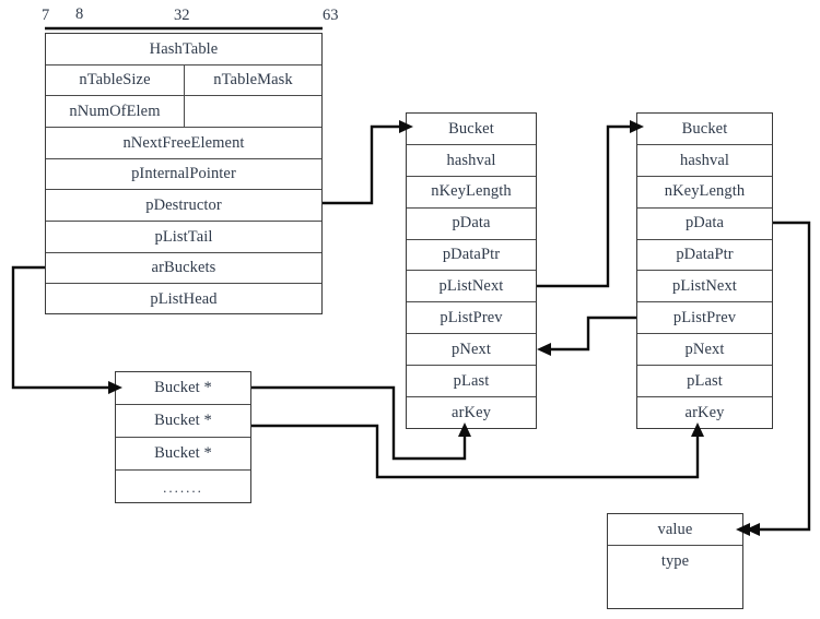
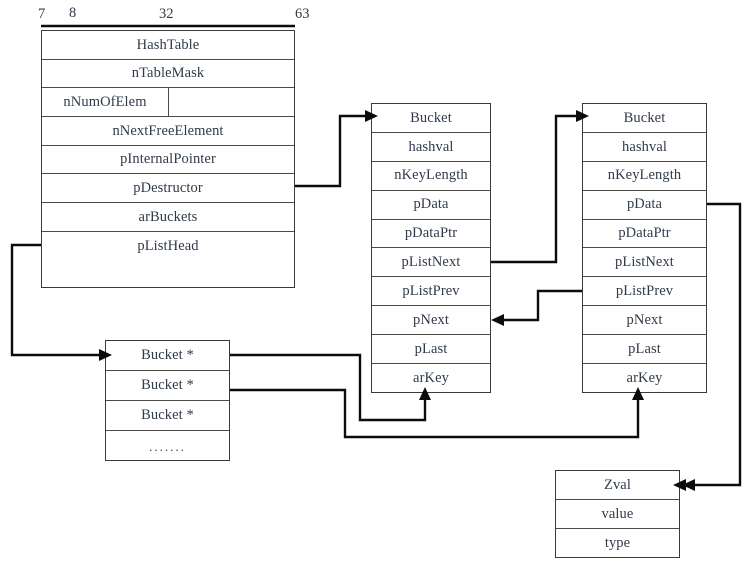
  7
  8
  32
  63
  HashTable
- nTableSize
  nTableMask
  nNumOfElem
  nNextFreeElement
  pInternalPointer
  pDestructor
- pListTail
  arBuckets
  pListHead
  Bucket
  hashval
  nKeyLength
  pData
  pDataPtr
  pListNext
  pListPrev
  pNext
  pLast
  arKey
  Bucket
  hashval
  nKeyLength
  pData
  pDataPtr
  pListNext
  pListPrev
  pNext
  pLast
  arKey
  Bucket *
  Bucket *
  Bucket *
  .......
+ Zval
  value
  type
